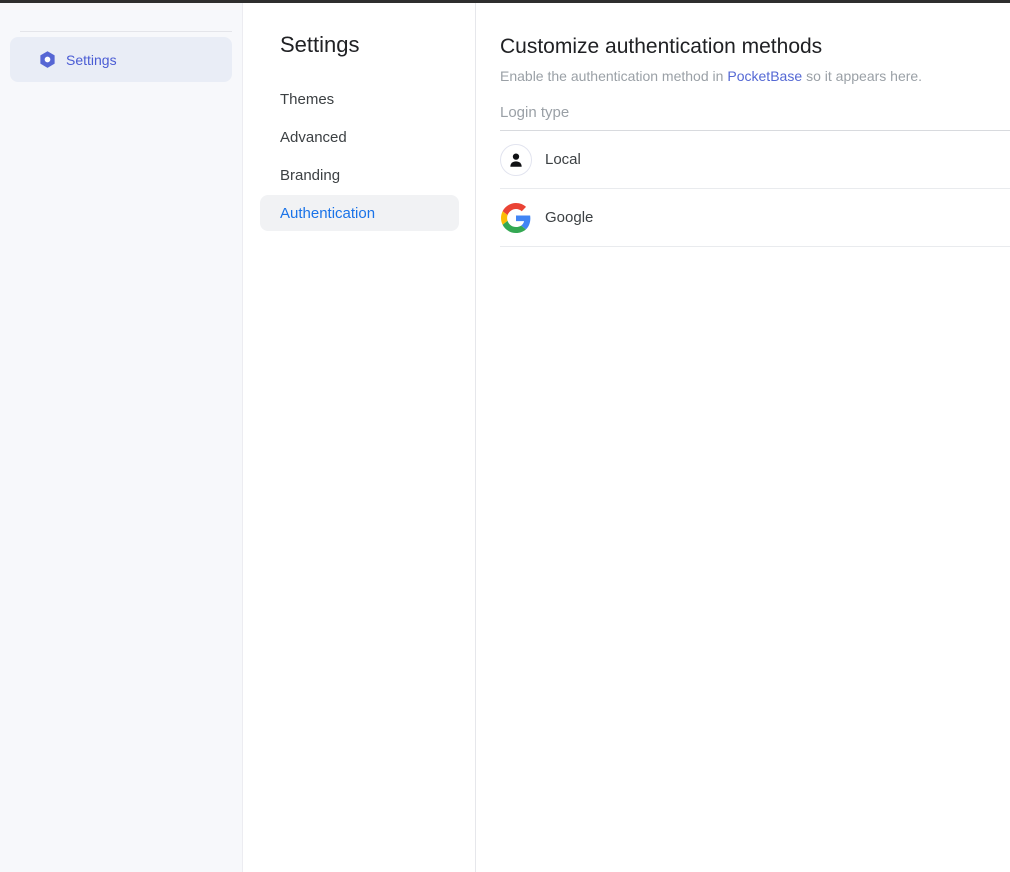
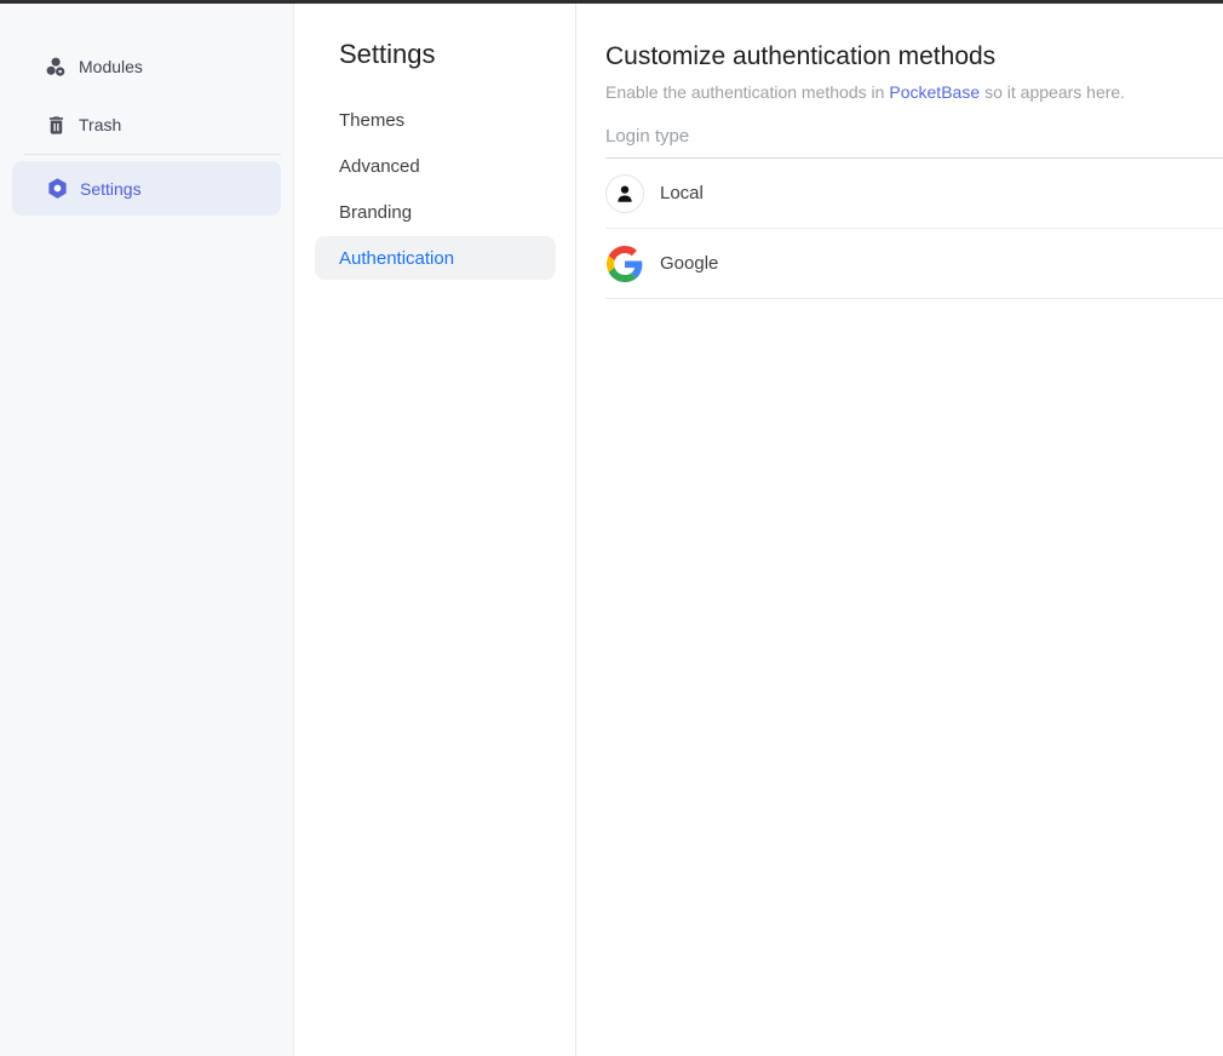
+ Modules
+ Trash
  Settings
  Settings
  Themes
  Advanced
  Branding
  Authentication
  Customize authentication methods
- Enable the authentication method in PocketBase so it appears here.
+ Enable the authentication methods in PocketBase so it appears here.
  Login type
  Local
  Google
